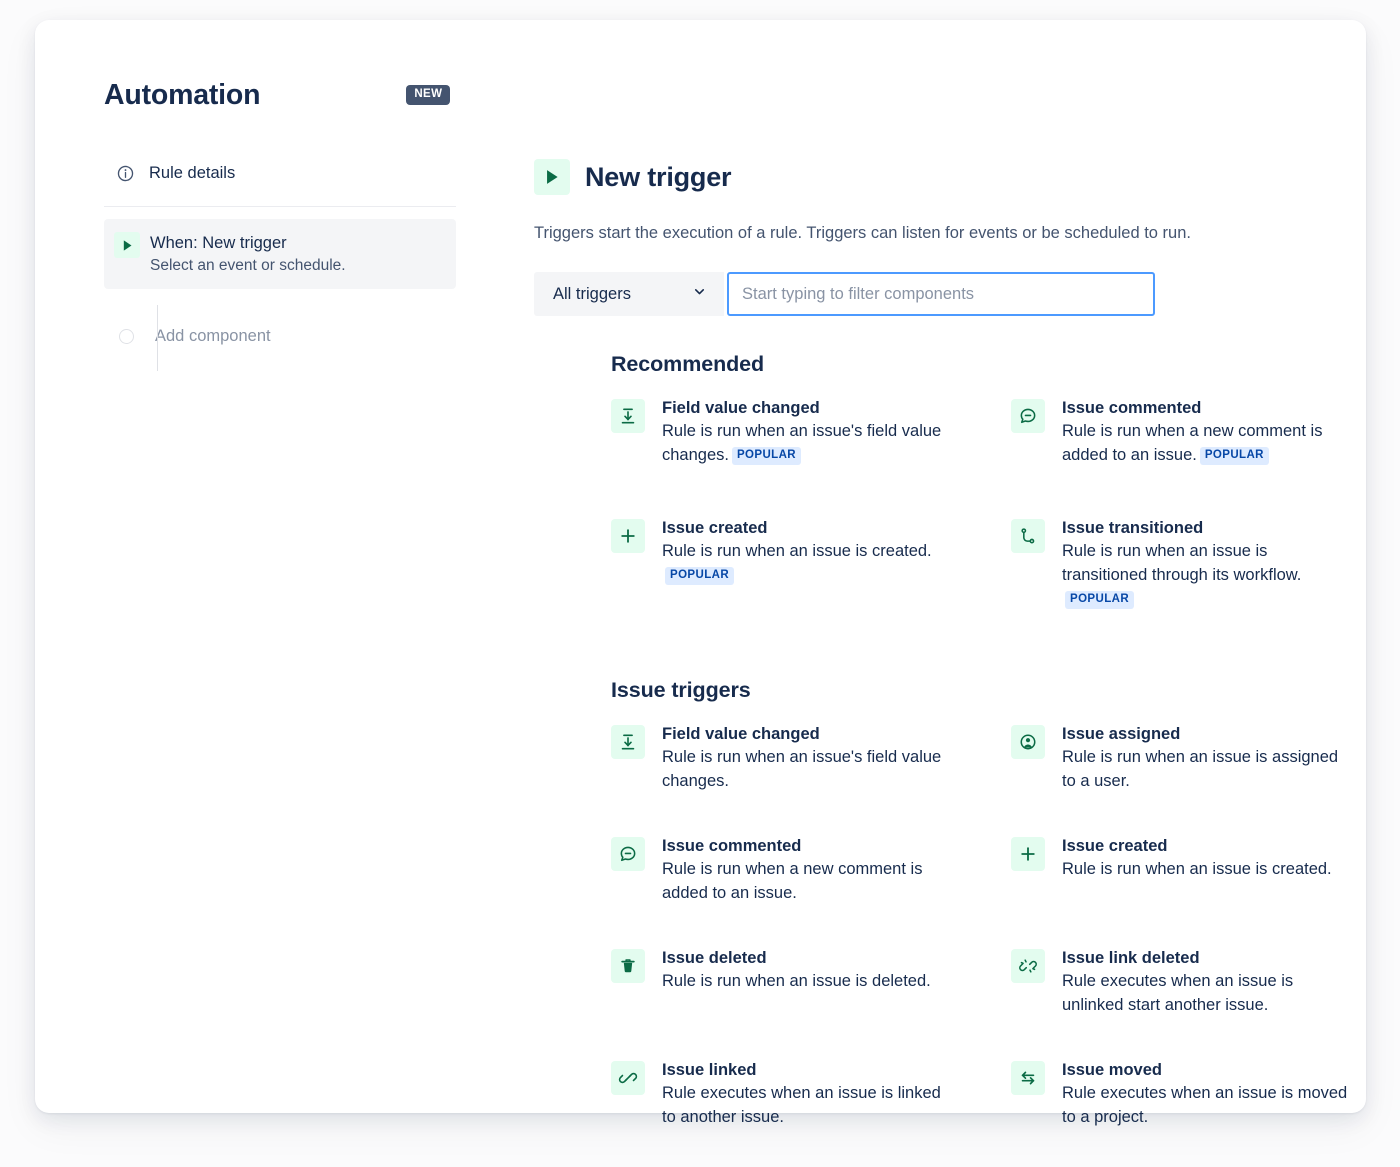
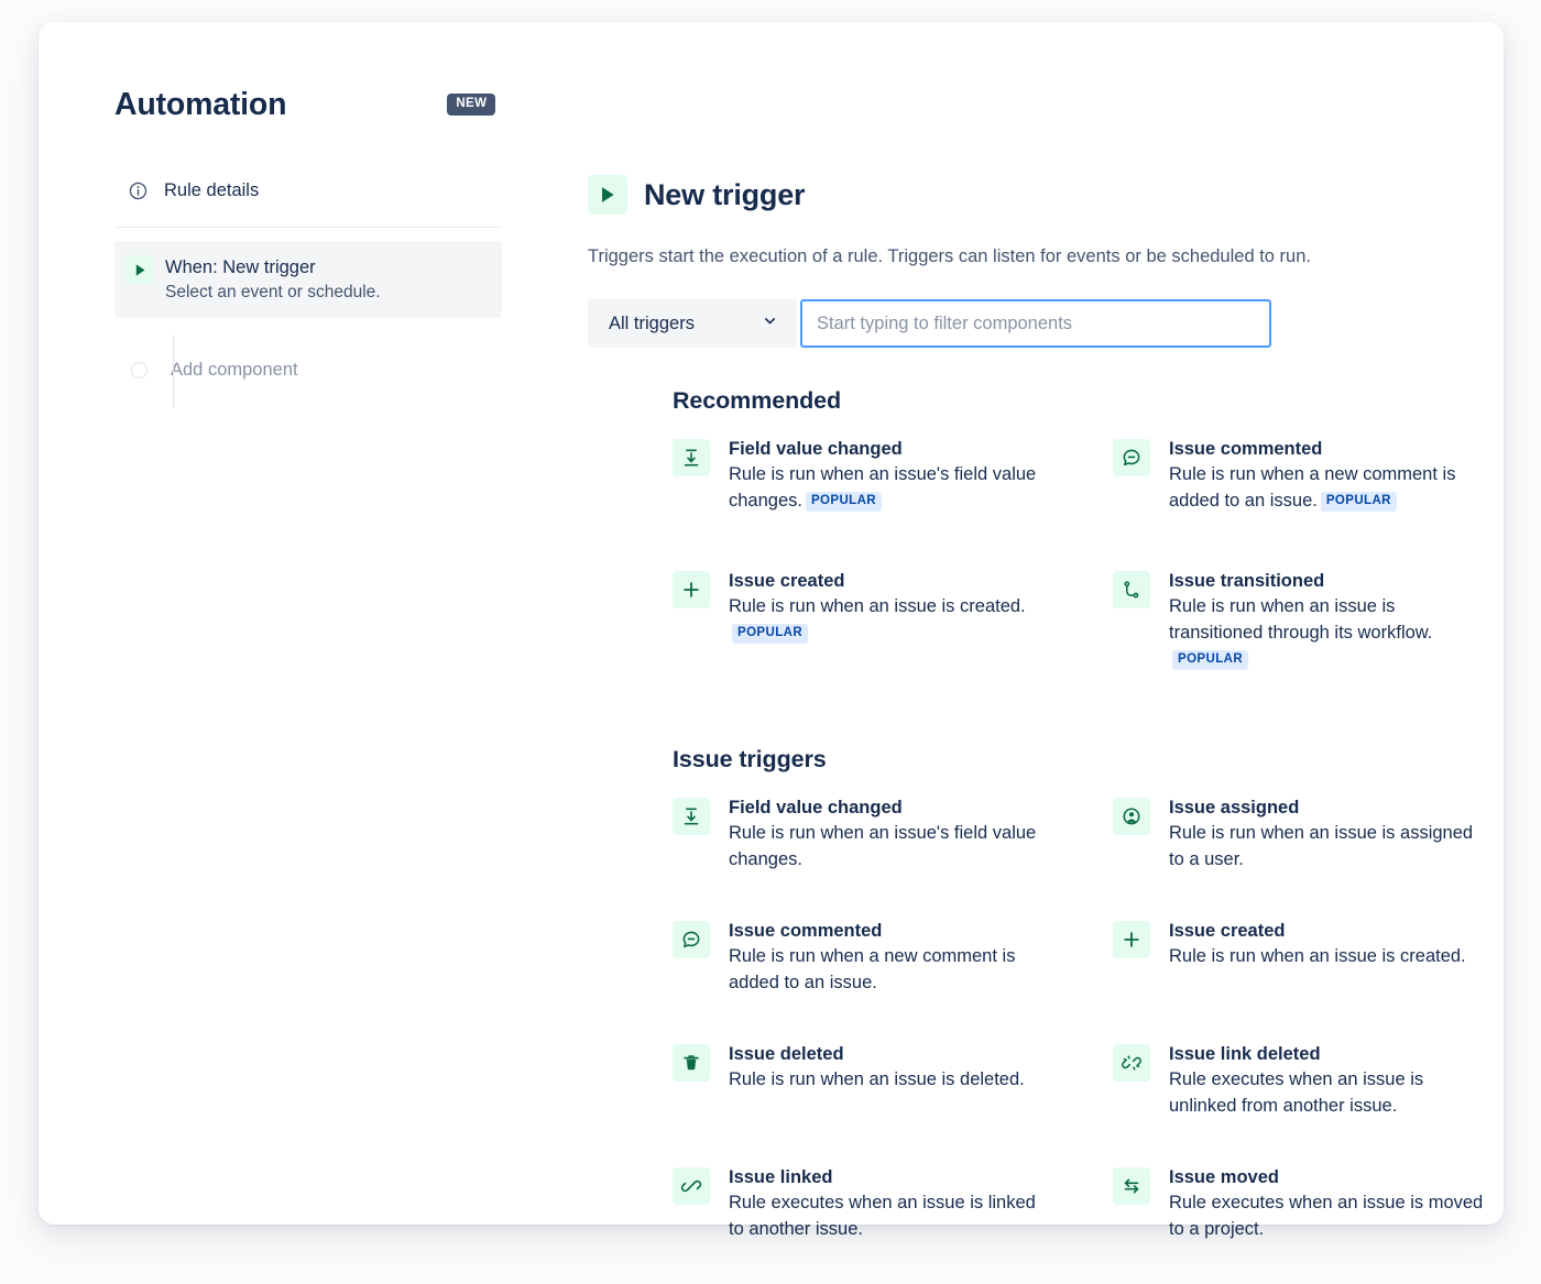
  Automation
  NEW
  Rule details
  When: New trigger
  Select an event or schedule.
  Add component
  New trigger
  Triggers start the execution of a rule. Triggers can listen for events or be scheduled to run.
  All triggers
  Start typing to filter components
  Recommended
  Field value changed
  Rule is run when an issue's field value changes. POPULAR
  Issue commented
  Rule is run when a new comment is added to an issue. POPULAR
  Issue created
  Rule is run when an issue is created.POPULAR
  Issue transitioned
  Rule is run when an issue is transitioned through its workflow.POPULAR
  Issue triggers
  Field value changed
  Rule is run when an issue's field value changes.
  Issue assigned
  Rule is run when an issue is assigned to a user.
  Issue commented
  Rule is run when a new comment is added to an issue.
  Issue created
  Rule is run when an issue is created.
  Issue deleted
  Rule is run when an issue is deleted.
  Issue link deleted
- Rule executes when an issue is unlinked start another issue.
+ Rule executes when an issue is unlinked from another issue.
  Issue linked
  Rule executes when an issue is linked to another issue.
  Issue moved
  Rule executes when an issue is moved to a project.
